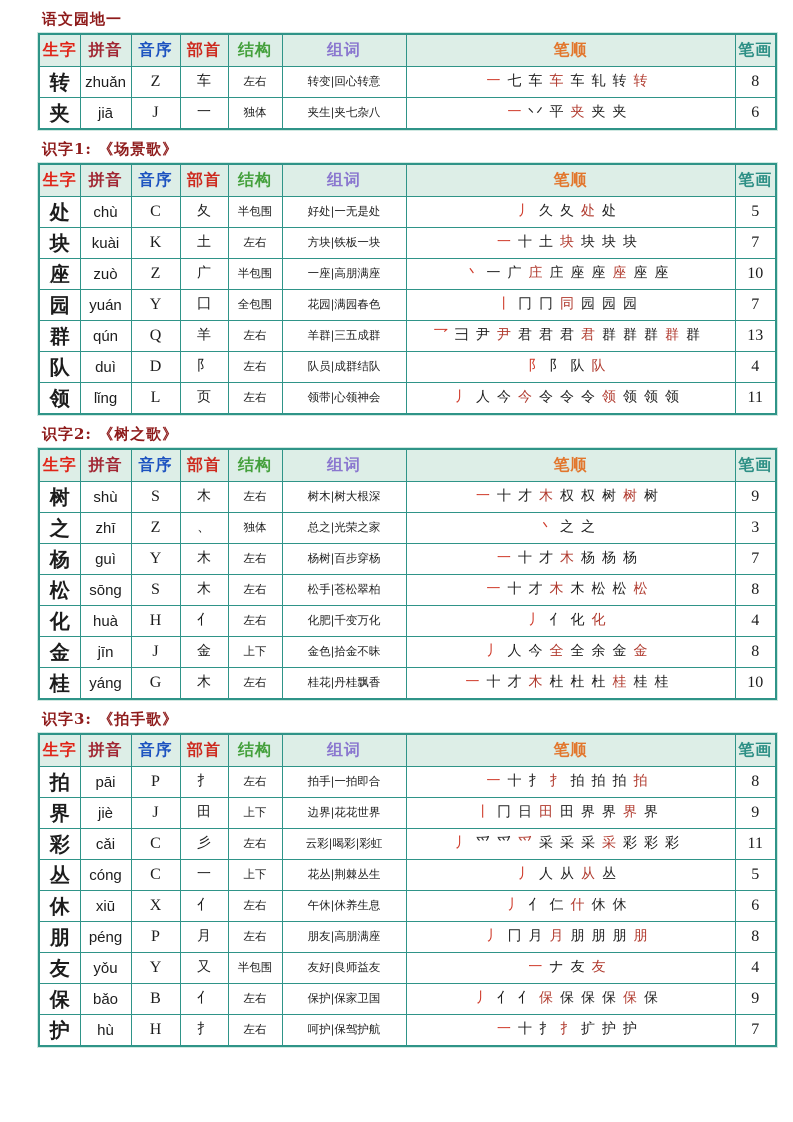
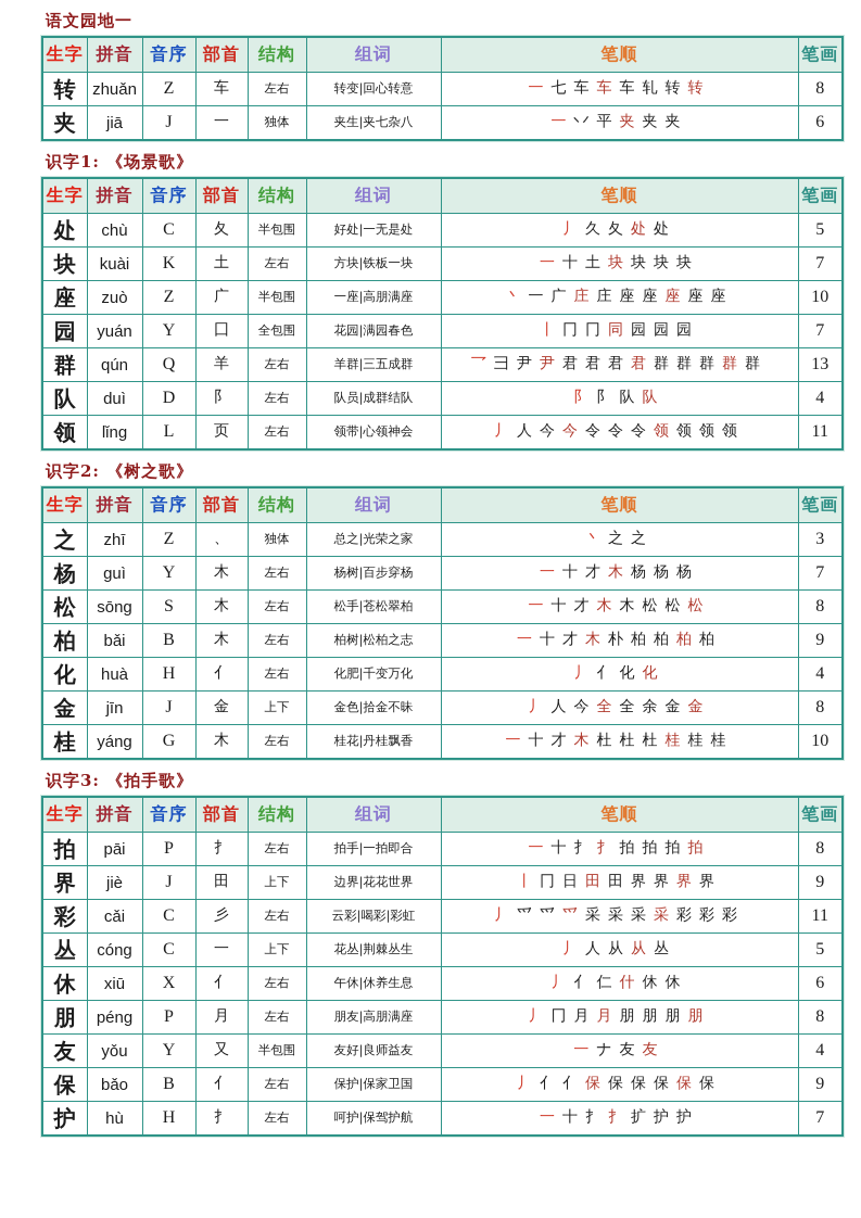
  语文园地一
  生字	拼音	音序	部首	结构	组词	笔顺	笔画
  转	zhuǎn	Z	车	左右	转变|回心转意	一 七 车 车 车 轧 转 转	8
  夹	jiā	J	一	独体	夹生|夹七杂八	一 丷 平 夹 夹 夹	6
  识字1: 《场景歌》
  生字	拼音	音序	部首	结构	组词	笔顺	笔画
  处	chù	C	夂	半包围	好处|一无是处	丿 久 夂 处 处	5
  块	kuài	K	土	左右	方块|铁板一块	一 十 土 块 块 块 块	7
  座	zuò	Z	广	半包围	一座|高朋满座	丶 一 广 庄 庄 座 座 座 座 座	10
  园	yuán	Y	囗	全包围	花园|满园春色	丨 冂 冂 同 园 园 园	7
  群	qún	Q	羊	左右	羊群|三五成群	乛 彐 尹 尹 君 君 君 君 群 群 群 群 群	13
  队	duì	D	阝	左右	队员|成群结队	阝 阝 队 队	4
  领	lǐng	L	页	左右	领带|心领神会	丿 人 今 今 令 令 令 领 领 领 领	11
  识字2: 《树之歌》
  生字	拼音	音序	部首	结构	组词	笔顺	笔画
- 树	shù	S	木	左右	树木|树大根深	一 十 才 木 权 权 树 树 树	9
  之	zhī	Z	、	独体	总之|光荣之家	丶 之 之	3
  杨	guì	Y	木	左右	杨树|百步穿杨	一 十 才 木 杨 杨 杨	7
  松	sōng	S	木	左右	松手|苍松翠柏	一 十 才 木 木 松 松 松	8
+ 柏	bǎi	B	木	左右	柏树|松柏之志	一 十 才 木 朴 柏 柏 柏 柏	9
  化	huà	H	亻	左右	化肥|千变万化	丿 亻 化 化	4
  金	jīn	J	金	上下	金色|拾金不昧	丿 人 今 全 全 余 金 金	8
  桂	yáng	G	木	左右	桂花|丹桂飘香	一 十 才 木 杜 杜 杜 桂 桂 桂	10
  识字3: 《拍手歌》
  生字	拼音	音序	部首	结构	组词	笔顺	笔画
  拍	pāi	P	扌	左右	拍手|一拍即合	一 十 扌 扌 拍 拍 拍 拍	8
  界	jiè	J	田	上下	边界|花花世界	丨 冂 日 田 田 界 界 界 界	9
  彩	cǎi	C	彡	左右	云彩|喝彩|彩虹	丿 爫 爫 爫 采 采 采 采 彩 彩 彩	11
  丛	cóng	C	一	上下	花丛|荆棘丛生	丿 人 从 从 丛	5
  休	xiū	X	亻	左右	午休|休养生息	丿 亻 仁 什 休 休	6
  朋	péng	P	月	左右	朋友|高朋满座	丿 冂 月 月 朋 朋 朋 朋	8
  友	yǒu	Y	又	半包围	友好|良师益友	一 ナ 友 友	4
  保	bǎo	B	亻	左右	保护|保家卫国	丿 亻 亻 保 保 保 保 保 保	9
  护	hù	H	扌	左右	呵护|保驾护航	一 十 扌 扌 扩 护 护	7
